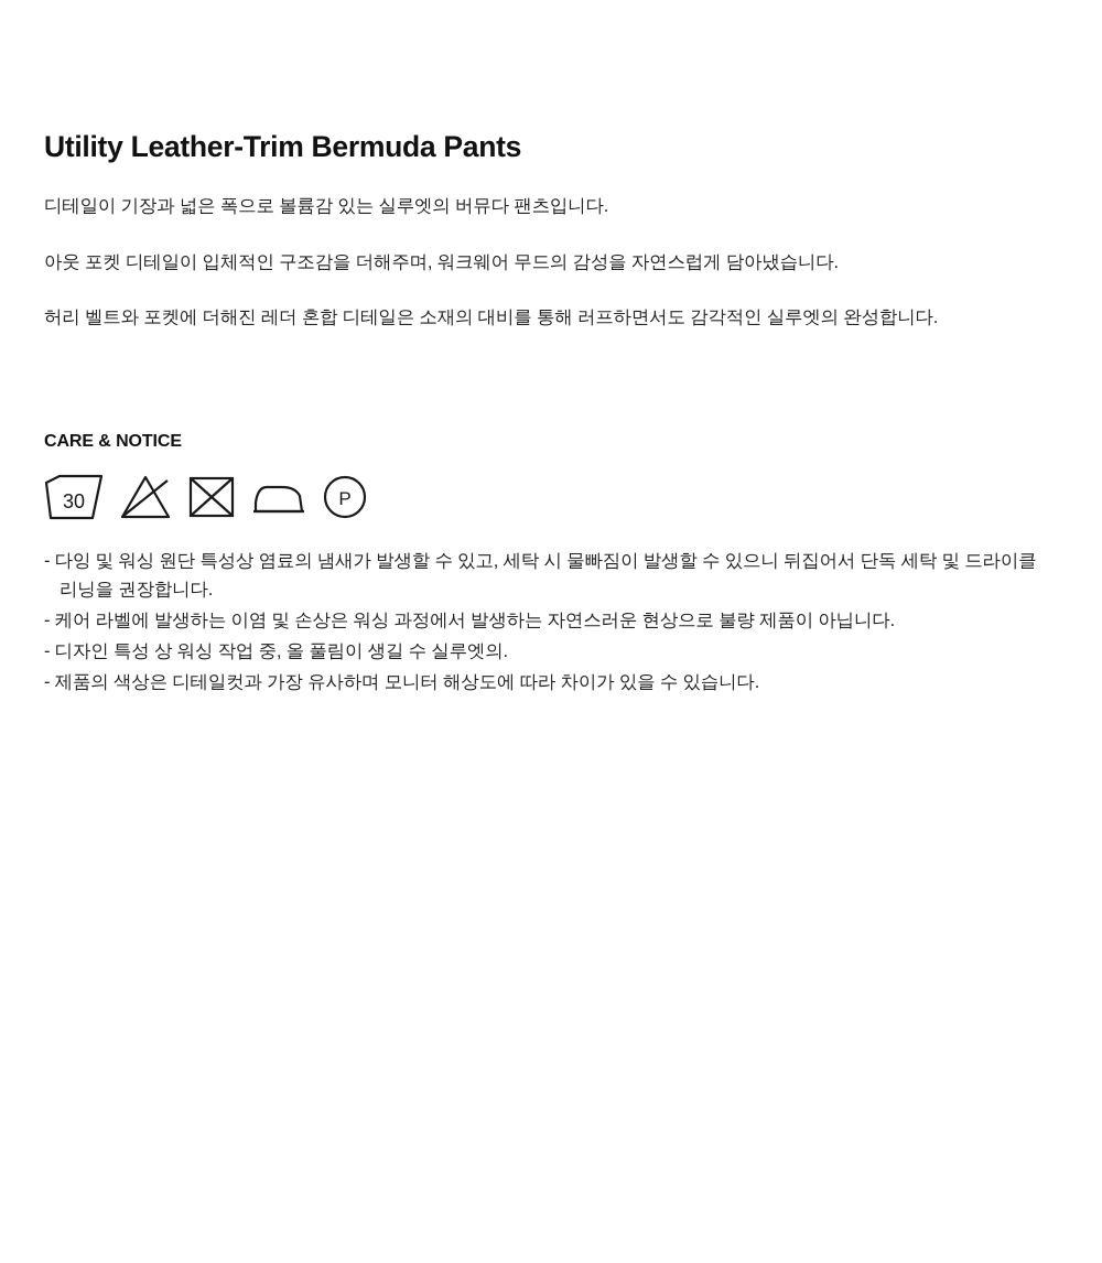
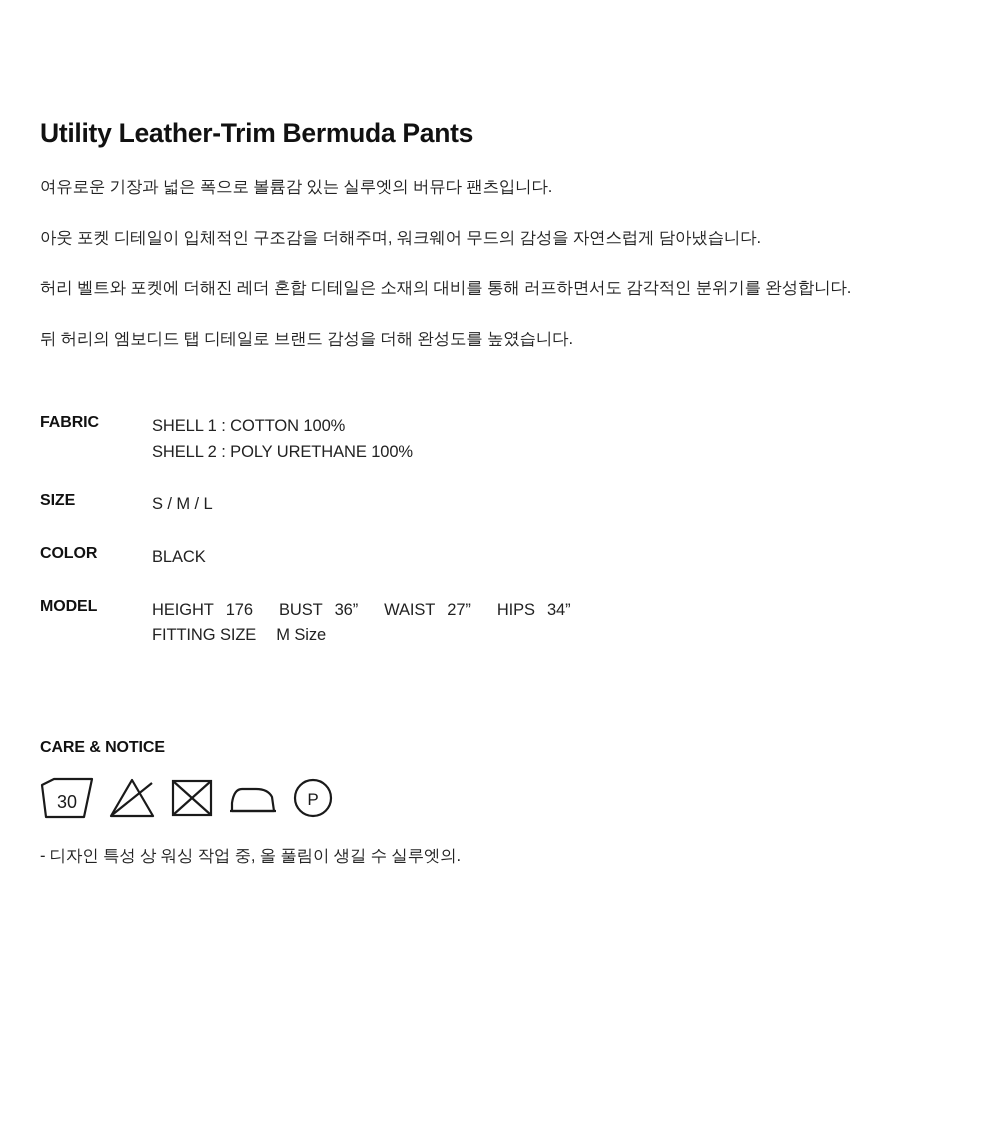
  Utility Leather-Trim Bermuda Pants
- 디테일이 기장과 넓은 폭으로 볼륨감 있는 실루엣의 버뮤다 팬츠입니다.
+ 여유로운 기장과 넓은 폭으로 볼륨감 있는 실루엣의 버뮤다 팬츠입니다.
  아웃 포켓 디테일이 입체적인 구조감을 더해주며, 워크웨어 무드의 감성을 자연스럽게 담아냈습니다.
- 허리 벨트와 포켓에 더해진 레더 혼합 디테일은 소재의 대비를 통해 러프하면서도 감각적인 실루엣의 완성합니다.
+ 허리 벨트와 포켓에 더해진 레더 혼합 디테일은 소재의 대비를 통해 러프하면서도 감각적인 분위기를 완성합니다.
+ 뒤 허리의 엠보디드 탭 디테일로 브랜드 감성을 더해 완성도를 높였습니다.
+ FABRIC	SHELL 1 : COTTON 100% SHELL 2 : POLY URETHANE 100%
+ SIZE	S / M / L
+ COLOR	BLACK
+ MODEL	HEIGHT 176 BUST 36” WAIST 27” HIPS 34” FITTING SIZE M Size
  CARE & NOTICE
  30
  P
- - 다잉 및 워싱 원단 특성상 염료의 냄새가 발생할 수 있고, 세탁 시 물빠짐이 발생할 수 있으니 뒤집어서 단독 세탁 및 드라이클리닝을 권장합니다.
- - 케어 라벨에 발생하는 이염 및 손상은 워싱 과정에서 발생하는 자연스러운 현상으로 불량 제품이 아닙니다.
  - 디자인 특성 상 워싱 작업 중, 올 풀림이 생길 수 실루엣의.
- - 제품의 색상은 디테일컷과 가장 유사하며 모니터 해상도에 따라 차이가 있을 수 있습니다.
